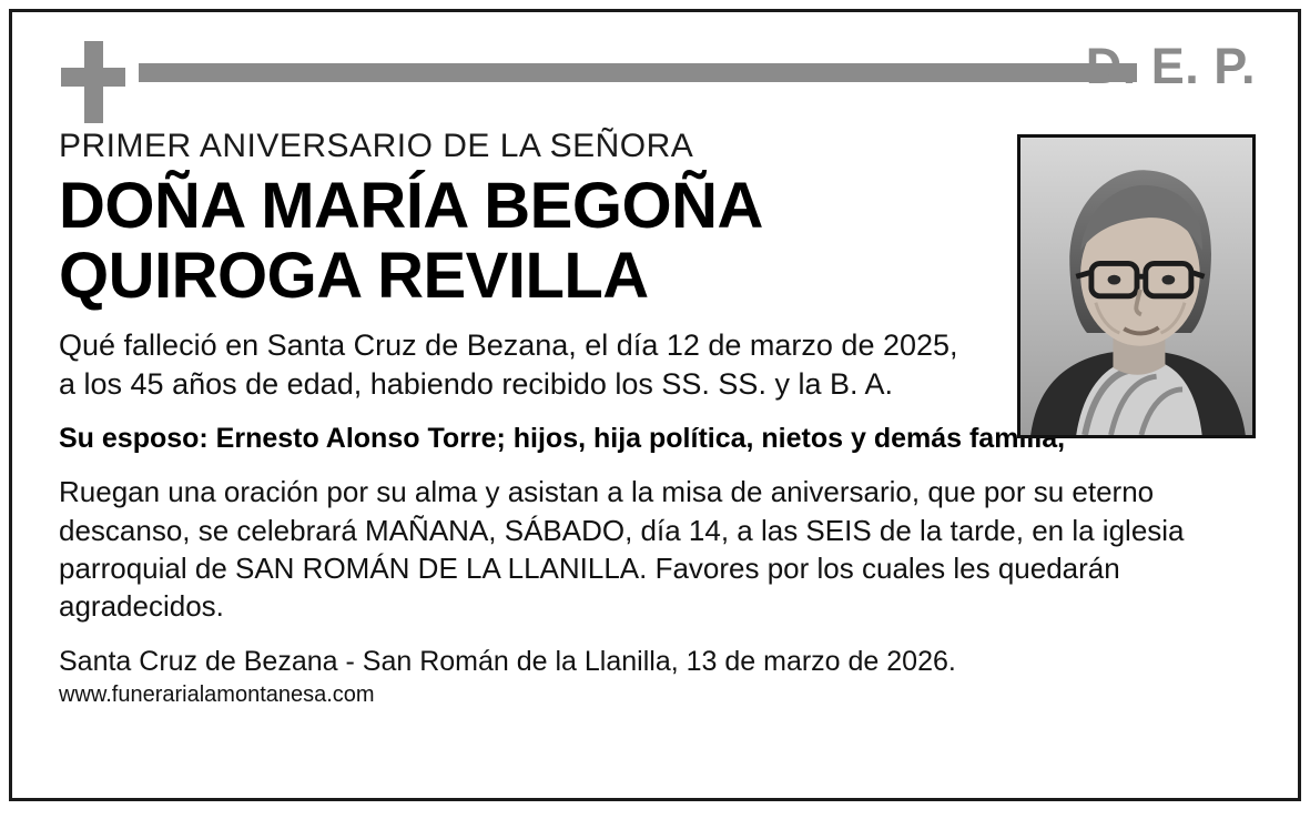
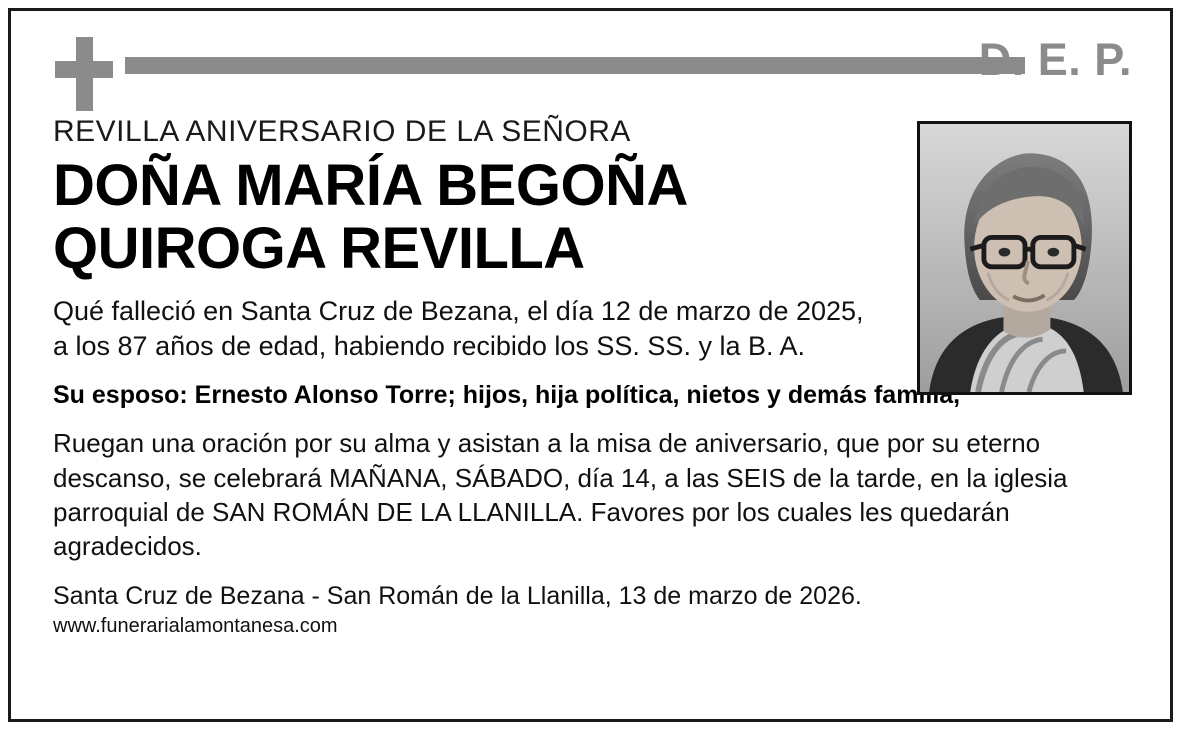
  D. E. P.
- PRIMER ANIVERSARIO DE LA SEÑORA
+ REVILLA ANIVERSARIO DE LA SEÑORA
  DOÑA MARÍA BEGOÑA
  QUIROGA REVILLA
  Qué falleció en Santa Cruz de Bezana, el día 12 de marzo de 2025,
- a los 45 años de edad, habiendo recibido los SS. SS. y la B. A.
+ a los 87 años de edad, habiendo recibido los SS. SS. y la B. A.
  Su esposo: Ernesto Alonso Torre; hijos, hija política, nietos y demás familia,
  Ruegan una oración por su alma y asistan a la misa de aniversario, que por su eterno descanso, se celebrará MAÑANA, SÁBADO, día 14, a las SEIS de la tarde, en la iglesia parroquial de SAN ROMÁN DE LA LLANILLA. Favores por los cuales les quedarán agradecidos.
  Santa Cruz de Bezana - San Román de la Llanilla, 13 de marzo de 2026.
  www.funerarialamontanesa.com
